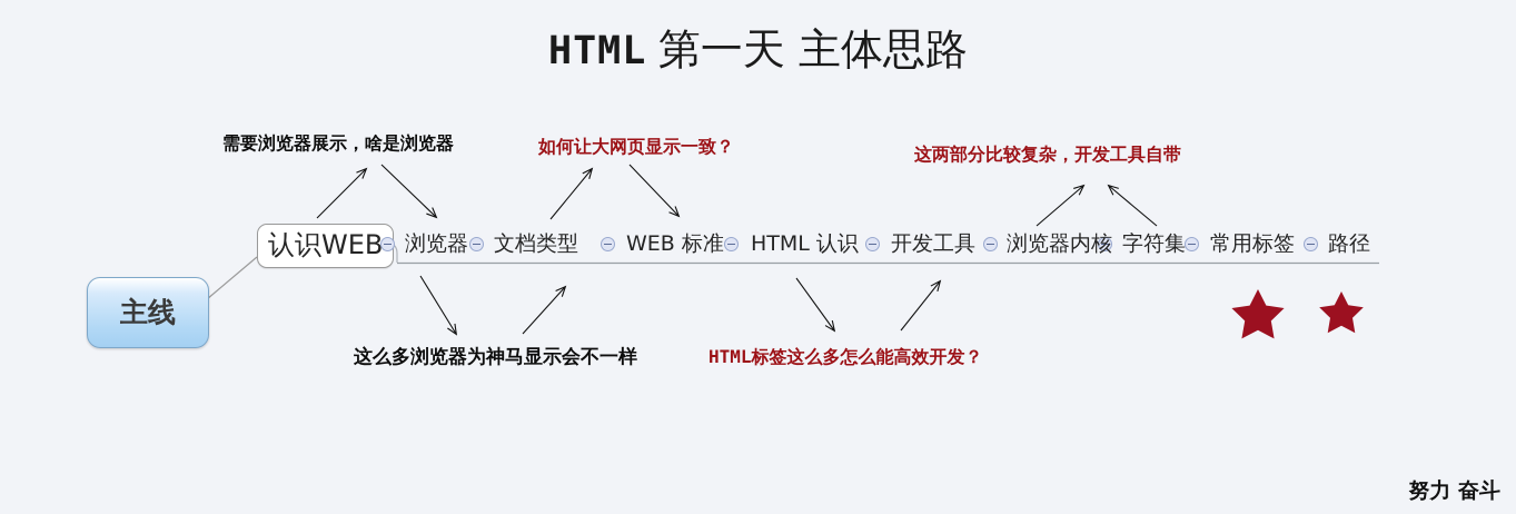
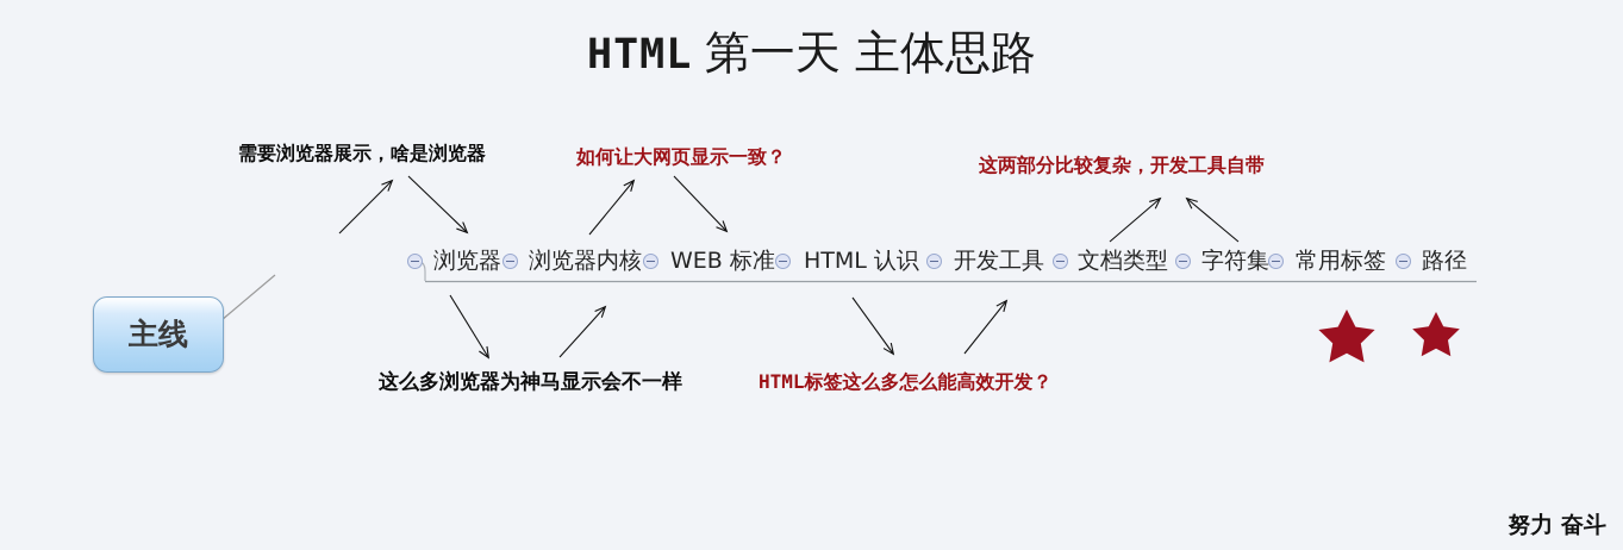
  HTML 第一天 主体思路
  主线
- 认识WEB
  浏览器
- 文档类型
+ 浏览器内核
  WEB 标准
  HTML 认识
  开发工具
- 浏览器内核
+ 文档类型
  字符集
  常用标签
  路径
  需要浏览器展示，啥是浏览器
  如何让大网页显示一致？
  这两部分比较复杂，开发工具自带
  这么多浏览器为神马显示会不一样
  HTML标签这么多怎么能高效开发？
  努力 奋斗
